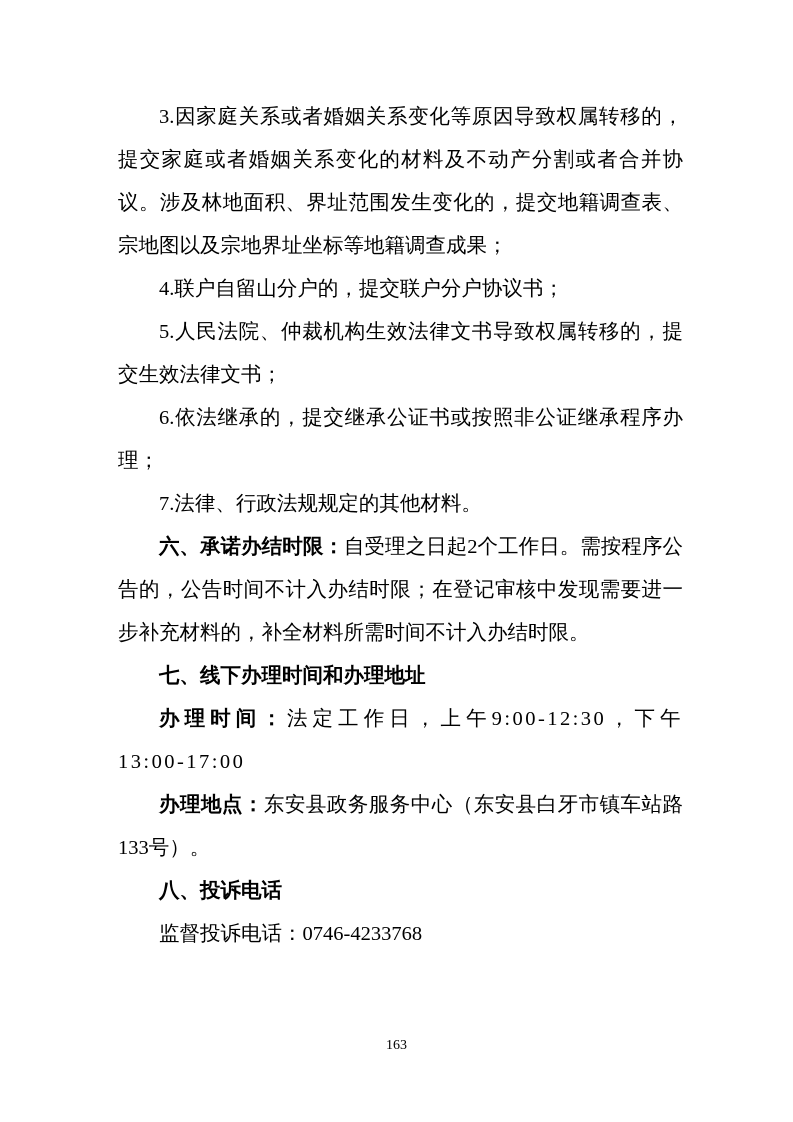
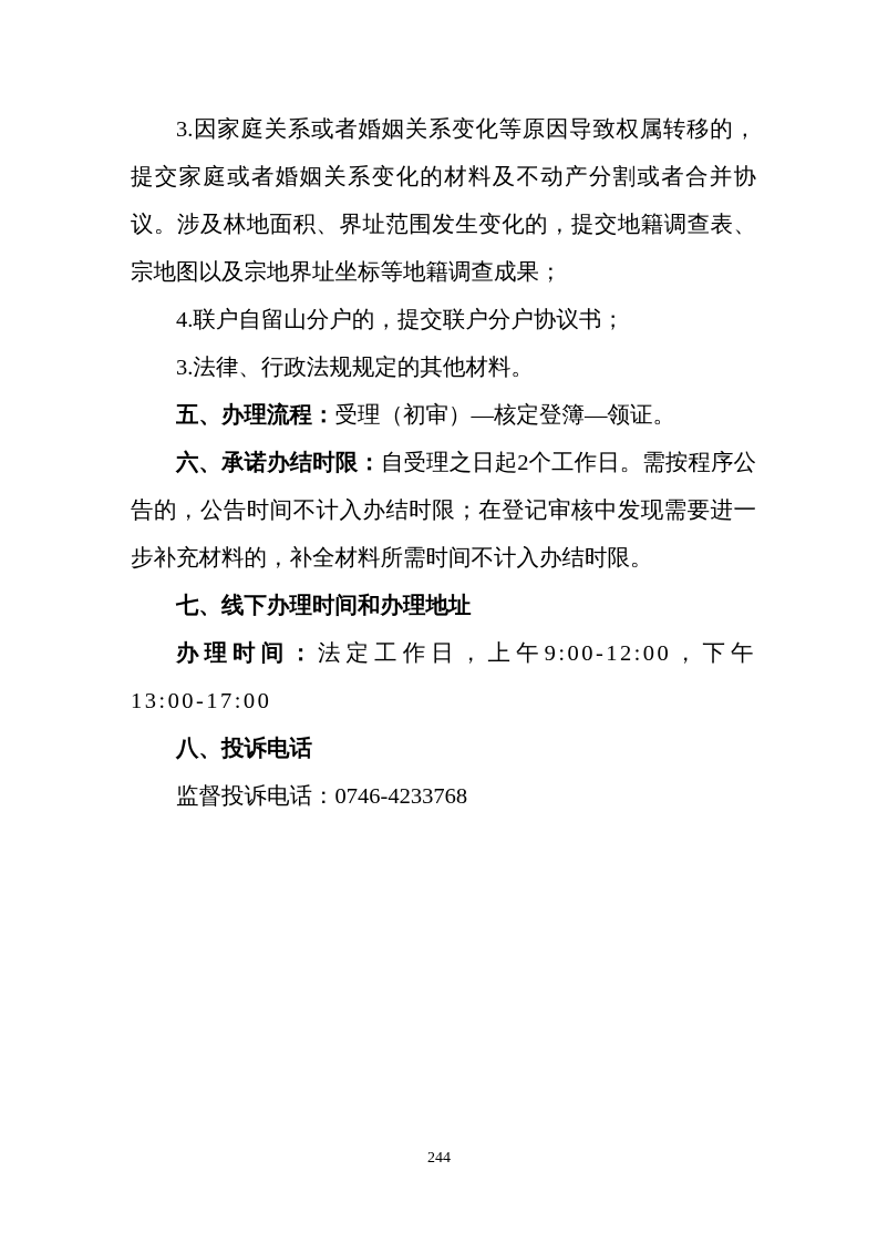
  3.因家庭关系或者婚姻关系变化等原因导致权属转移的，提交家庭或者婚姻关系变化的材料及不动产分割或者合并协议。涉及林地面积、界址范围发生变化的，提交地籍调查表、宗地图以及宗地界址坐标等地籍调查成果；
  4.联户自留山分户的，提交联户分户协议书；
- 5.人民法院、仲裁机构生效法律文书导致权属转移的，提交生效法律文书；
- 6.依法继承的，提交继承公证书或按照非公证继承程序办理；
- 7.法律、行政法规规定的其他材料。
+ 3.法律、行政法规规定的其他材料。
+ 五、办理流程：受理（初审）—核定登簿—领证。
  六、承诺办结时限：自受理之日起2个工作日。需按程序公告的，公告时间不计入办结时限；在登记审核中发现需要进一步补充材料的，补全材料所需时间不计入办结时限。
  七、线下办理时间和办理地址
- 办理时间：法定工作日，上午9:00-12:30，下午13:00-17:00
+ 办理时间：法定工作日，上午9:00-12:00，下午13:00-17:00
- 办理地点：东安县政务服务中心（东安县白牙市镇车站路133号）。
  八、投诉电话
  监督投诉电话：0746-4233768
- 163
+ 244
